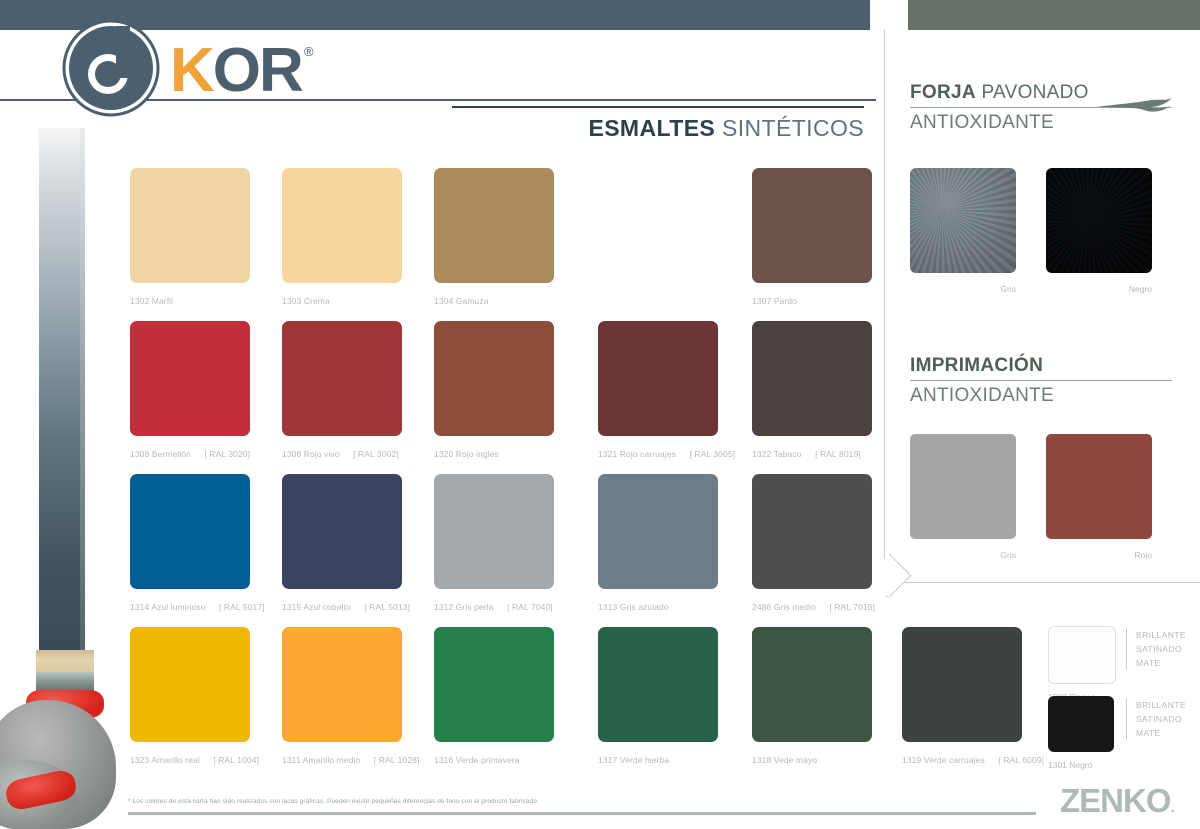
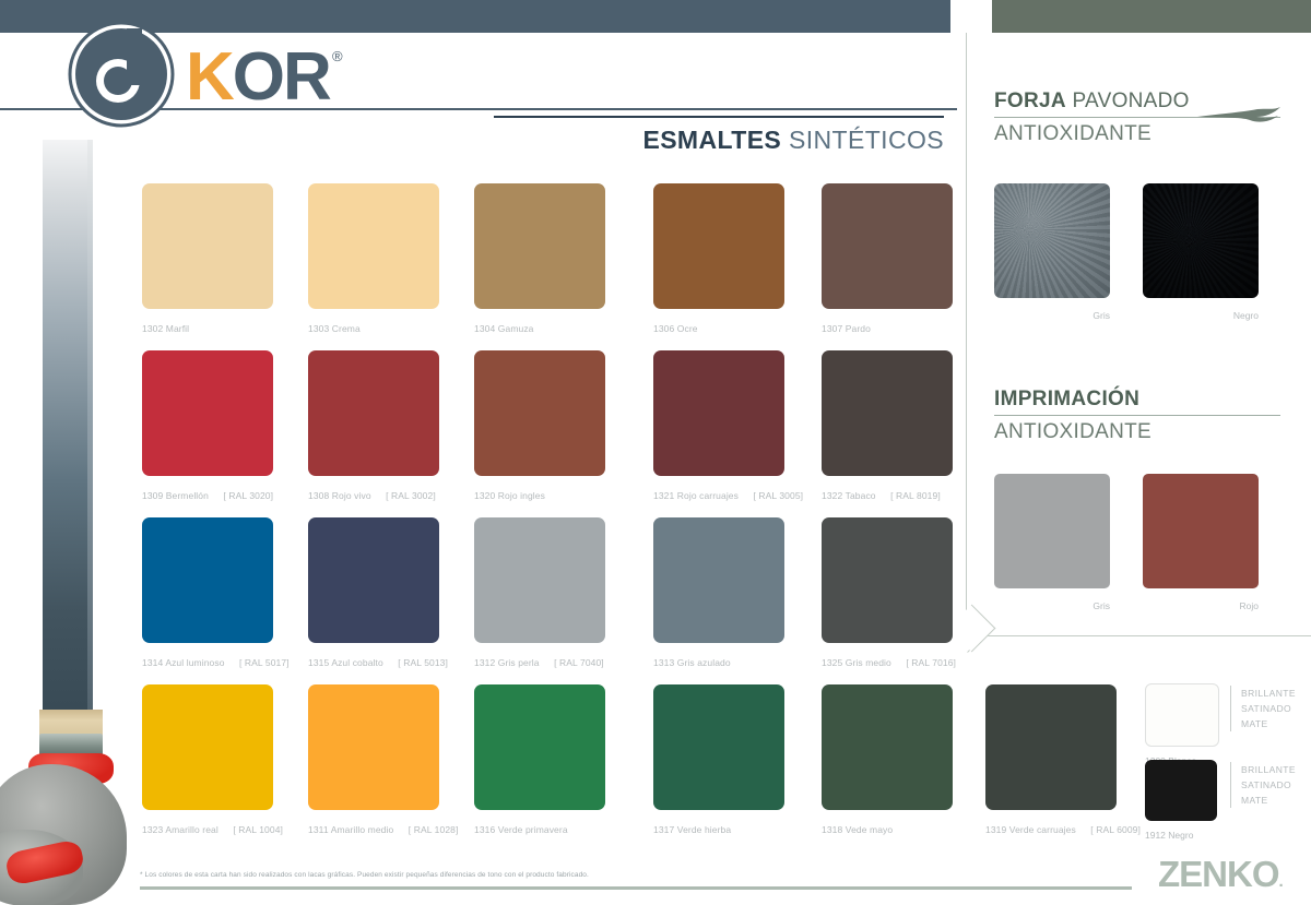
  KOR
  ®
  ESMALTES SINTÉTICOS
  1302 Marfil
  1303 Crema
  1304 Gamuza
+ 1306 Ocre
  1307 Pardo
  1309 Bermellón [ RAL 3020]
  1308 Rojo vivo [ RAL 3002]
  1320 Rojo ingles
  1321 Rojo carruajes [ RAL 3005]
  1322 Tabaco [ RAL 8019]
  1314 Azul luminoso [ RAL 5017]
  1315 Azul cobalto [ RAL 5013]
  1312 Gris perla [ RAL 7040]
  1313 Gris azulado
- 2486 Gris medio [ RAL 7016]
+ 1325 Gris medio [ RAL 7016]
  1323 Amarillo real [ RAL 1004]
  1311 Amarillo medio [ RAL 1028]
  1316 Verde primavera
  1317 Verde hierba
  1318 Vede mayo
  1319 Verde carruajes [ RAL 6009]
  FORJA PAVONADO
  ANTIOXIDANTE
  Gris
  Negro
  IMPRIMACIÓN
  ANTIOXIDANTE
  Gris
  Rojo
  BRILLANTE
  SATINADO
  MATE
  BRILLANTE
  SATINADO
  MATE
- 1301 Negro
+ 1912 Negro
  ZENKO.
